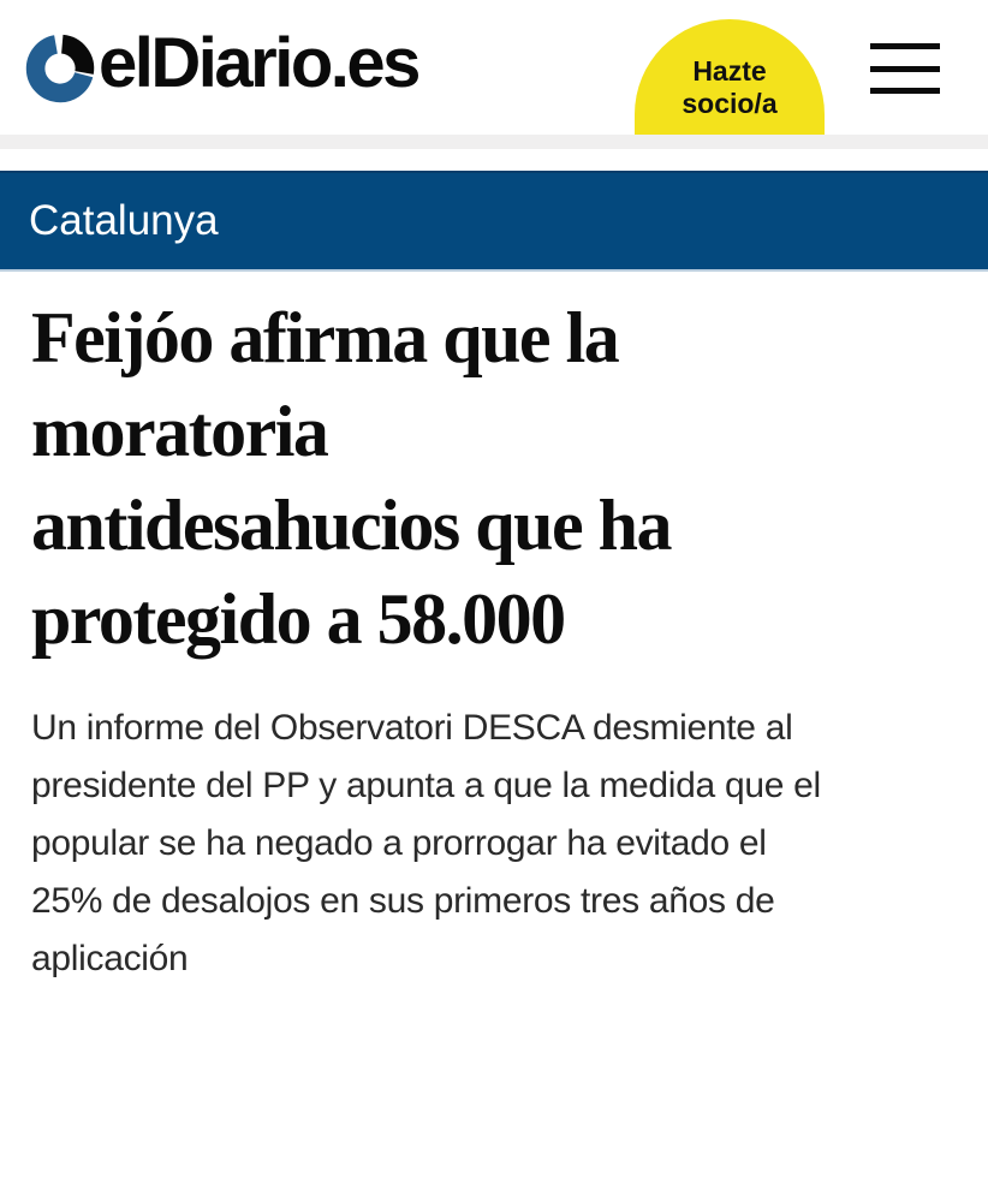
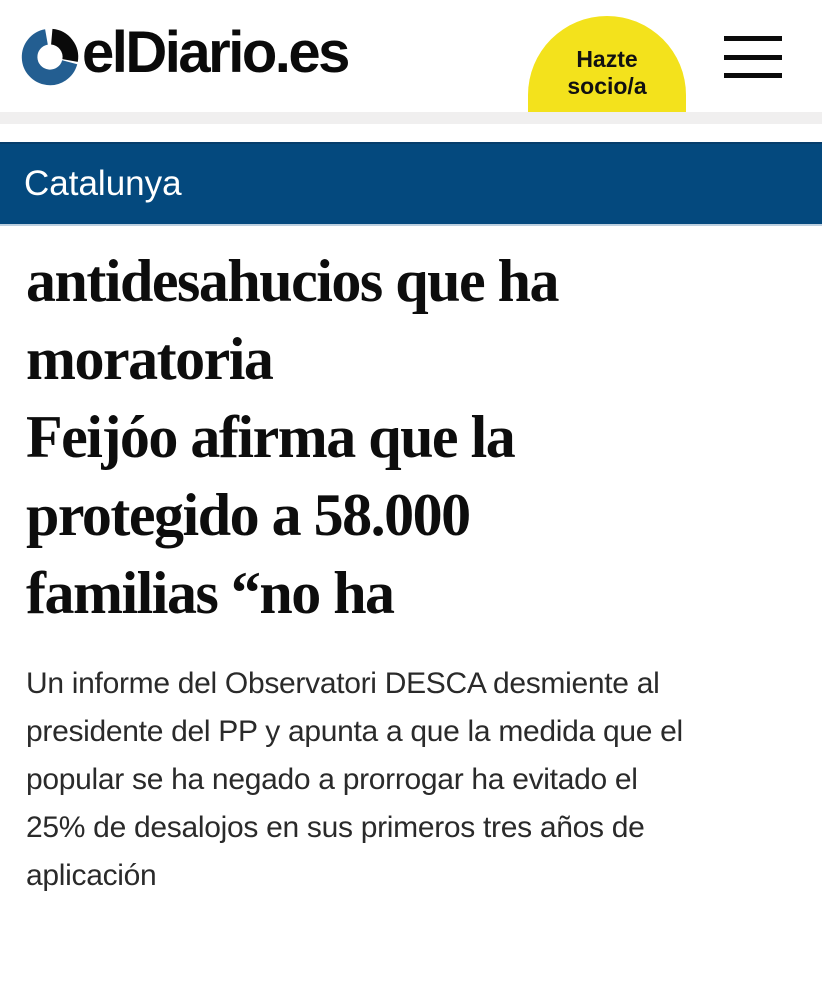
  elDiario.es
  Hazte
  socio/a
  Catalunya
- Feijóo afirma que la
+ antidesahucios que ha
  moratoria
- antidesahucios que ha
+ Feijóo afirma que la
  protegido a 58.000
+ familias “no ha
  Un informe del Observatori DESCA desmiente al
  presidente del PP y apunta a que la medida que el
  popular se ha negado a prorrogar ha evitado el
  25% de desalojos en sus primeros tres años de
  aplicación
